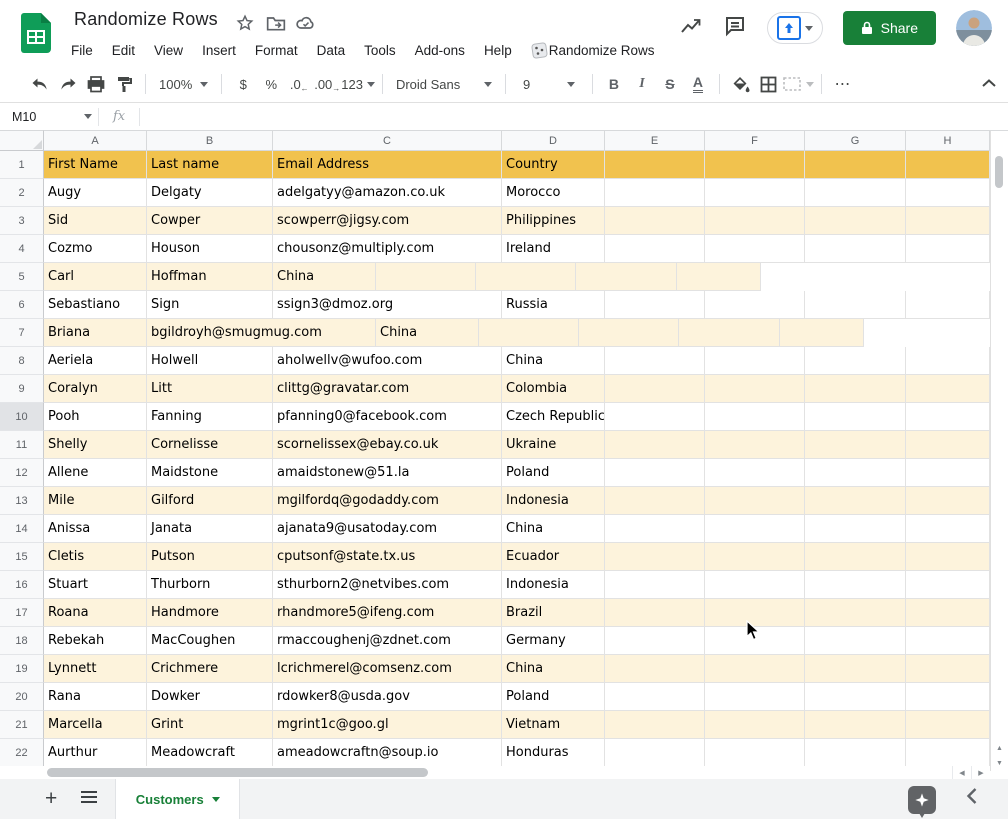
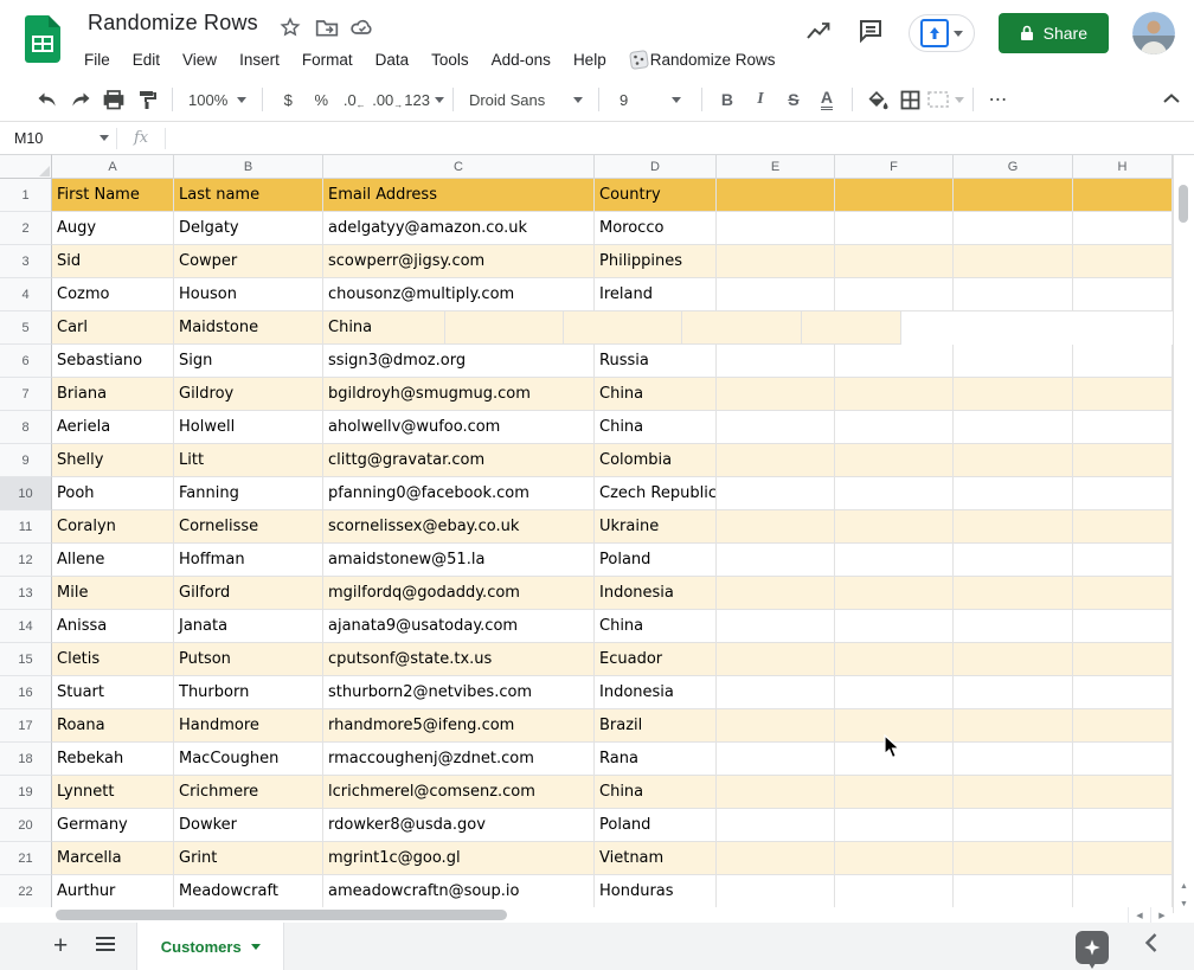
  Randomize Rows
  File
  Edit
  View
  Insert
  Format
  Data
  Tools
  Add-ons
  Help
  Randomize Rows
  Share
  100%
  $
  %
  .0
  ←
  .00
  →
  123
  Droid Sans
  9
  B
  I
  S
  A
  ⋯
  M10
  fx
  A
  B
  C
  D
  E
  F
  G
  H
  1
  First Name
  Last name
  Email Address
  Country
  2
  Augy
  Delgaty
  adelgatyy@amazon.co.uk
  Morocco
  3
  Sid
  Cowper
  scowperr@jigsy.com
  Philippines
  4
  Cozmo
  Houson
  chousonz@multiply.com
  Ireland
  5
  Carl
- Hoffman
+ Maidstone
  China
  6
  Sebastiano
  Sign
  ssign3@dmoz.org
  Russia
  7
  Briana
+ Gildroy
  bgildroyh@smugmug.com
  China
  8
  Aeriela
  Holwell
  aholwellv@wufoo.com
  China
  9
- Coralyn
+ Shelly
  Litt
  clittg@gravatar.com
  Colombia
  10
  Pooh
  Fanning
  pfanning0@facebook.com
  Czech Republic
  11
- Shelly
+ Coralyn
  Cornelisse
  scornelissex@ebay.co.uk
  Ukraine
  12
  Allene
- Maidstone
+ Hoffman
  amaidstonew@51.la
  Poland
  13
  Mile
  Gilford
  mgilfordq@godaddy.com
  Indonesia
  14
  Anissa
  Janata
  ajanata9@usatoday.com
  China
  15
  Cletis
  Putson
  cputsonf@state.tx.us
  Ecuador
  16
  Stuart
  Thurborn
  sthurborn2@netvibes.com
  Indonesia
  17
  Roana
  Handmore
  rhandmore5@ifeng.com
  Brazil
  18
  Rebekah
  MacCoughen
  rmaccoughenj@zdnet.com
- Germany
+ Rana
  19
  Lynnett
  Crichmere
  lcrichmerel@comsenz.com
  China
  20
- Rana
+ Germany
  Dowker
  rdowker8@usda.gov
  Poland
  21
  Marcella
  Grint
  mgrint1c@goo.gl
  Vietnam
  22
  Aurthur
  Meadowcraft
  ameadowcraftn@soup.io
  Honduras
  +
  Customers
